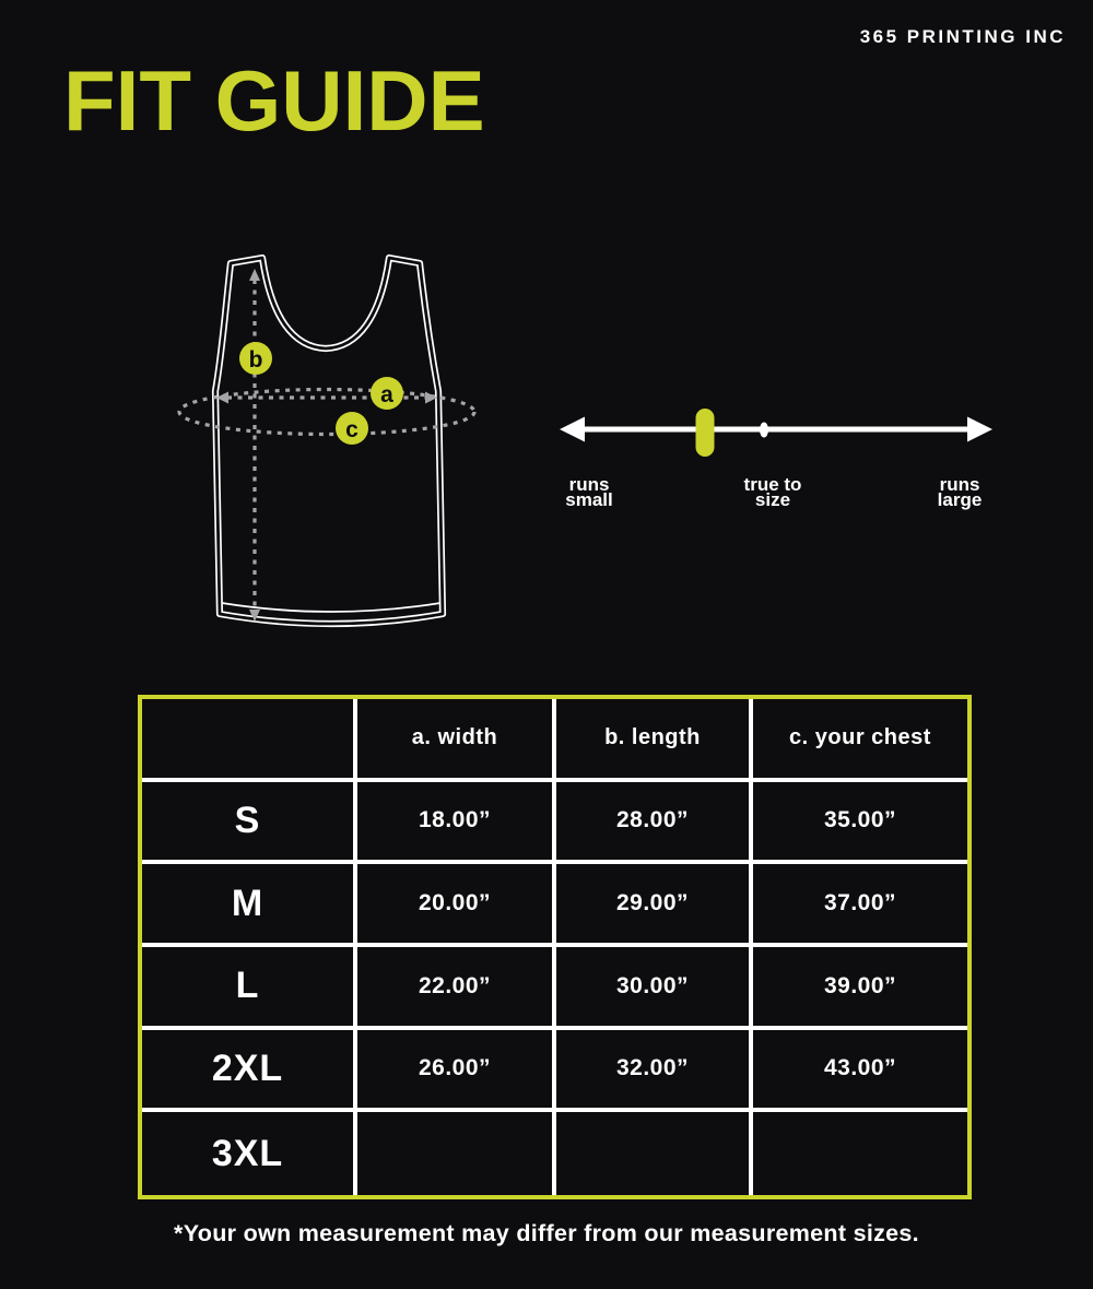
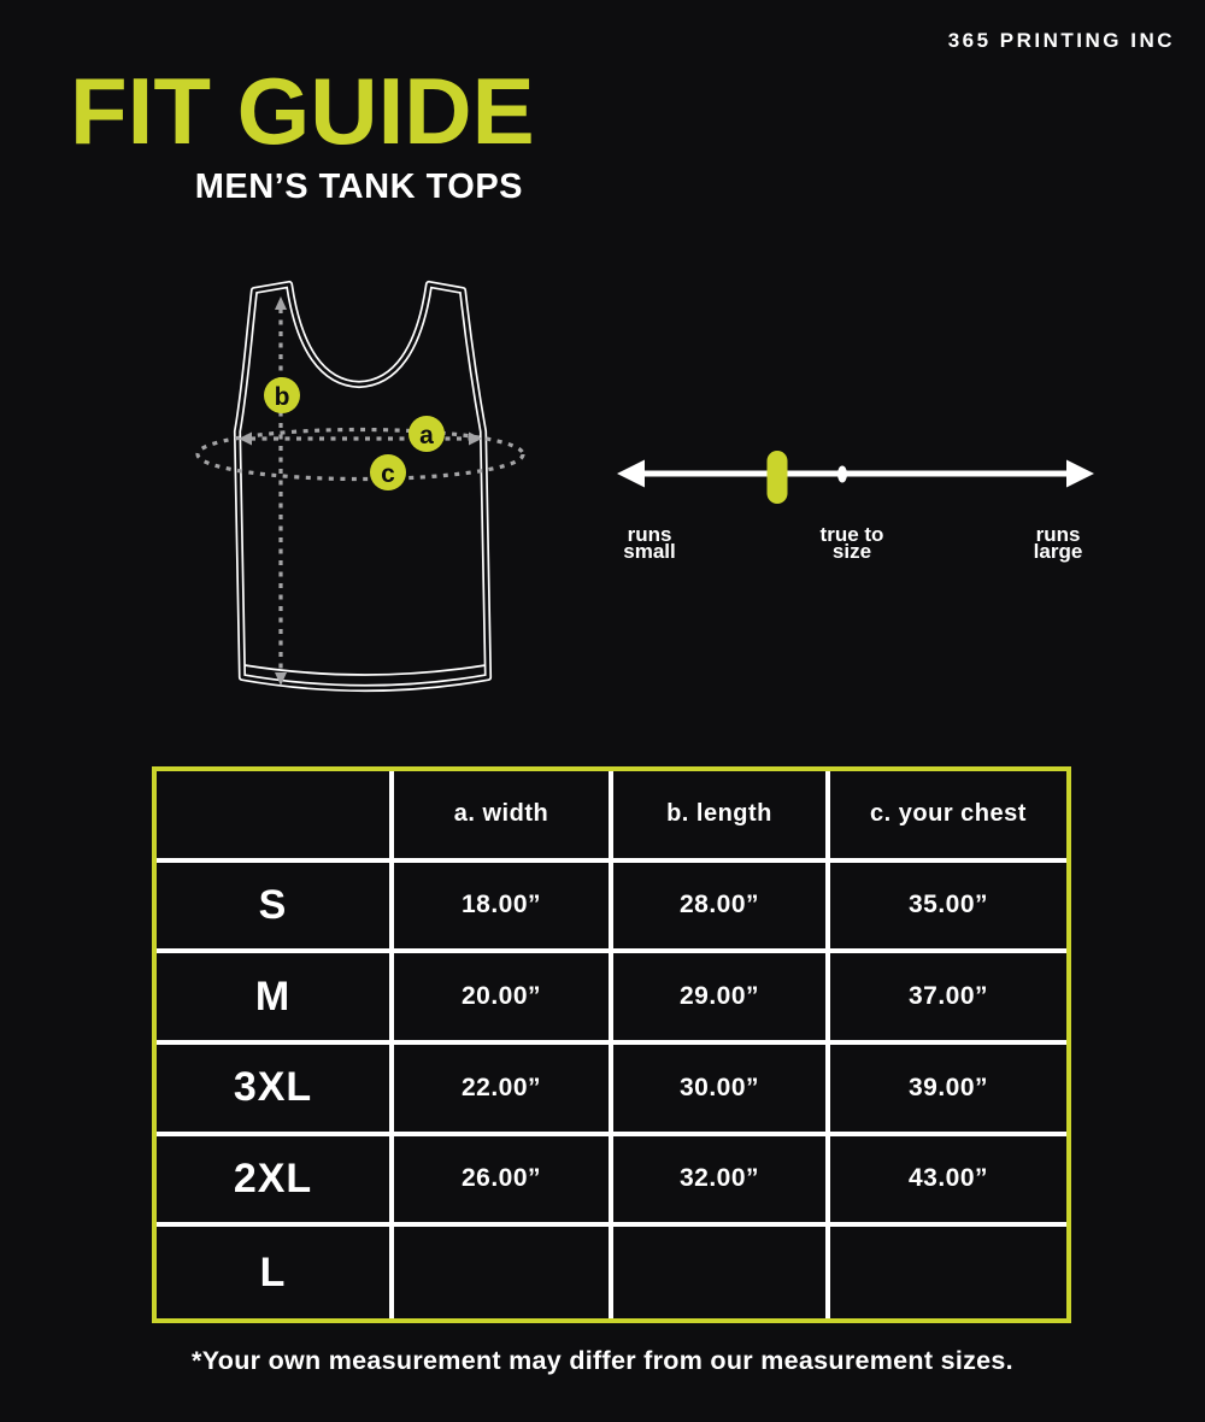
  365 PRINTING INC
  FIT GUIDE
+ MEN’S TANK TOPS
  b
  a
  c
  runs
  small
  true to
  size
  runs
  large
  	a. width	b. length	c. your chest
  S	18.00”	28.00”	35.00”
  M	20.00”	29.00”	37.00”
- L	22.00”	30.00”	39.00”
+ 3XL	22.00”	30.00”	39.00”
  2XL	26.00”	32.00”	43.00”
- 3XL
+ L
  *Your own measurement may differ from our measurement sizes.
